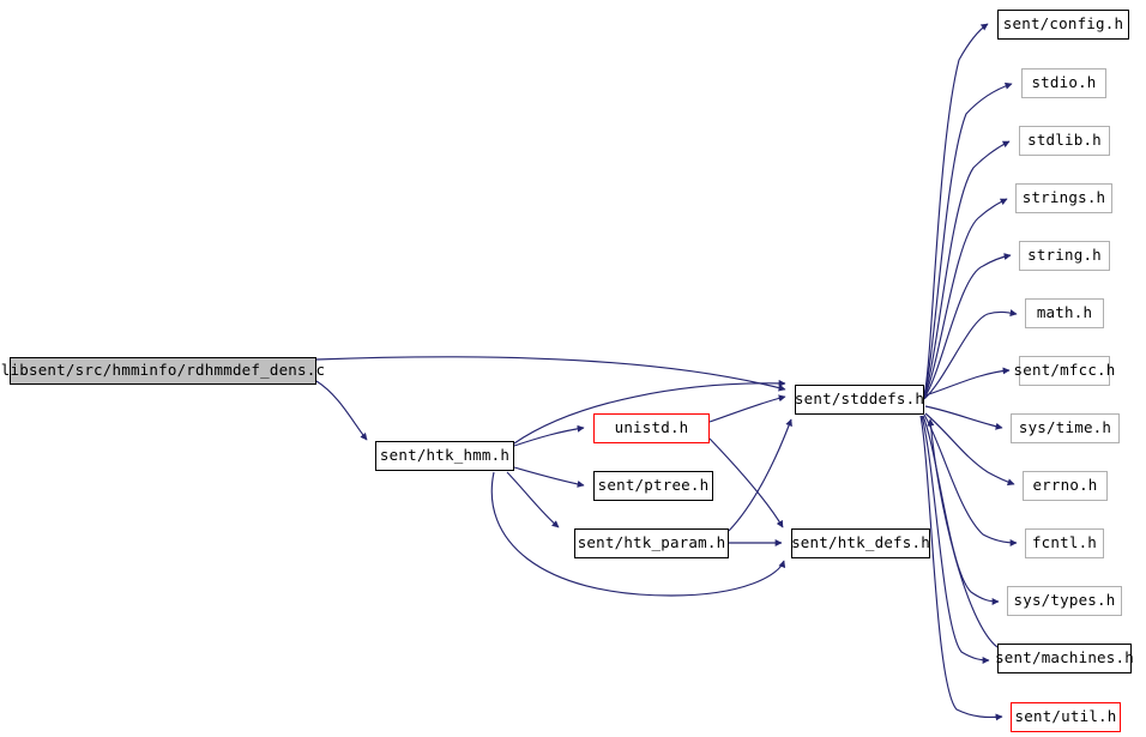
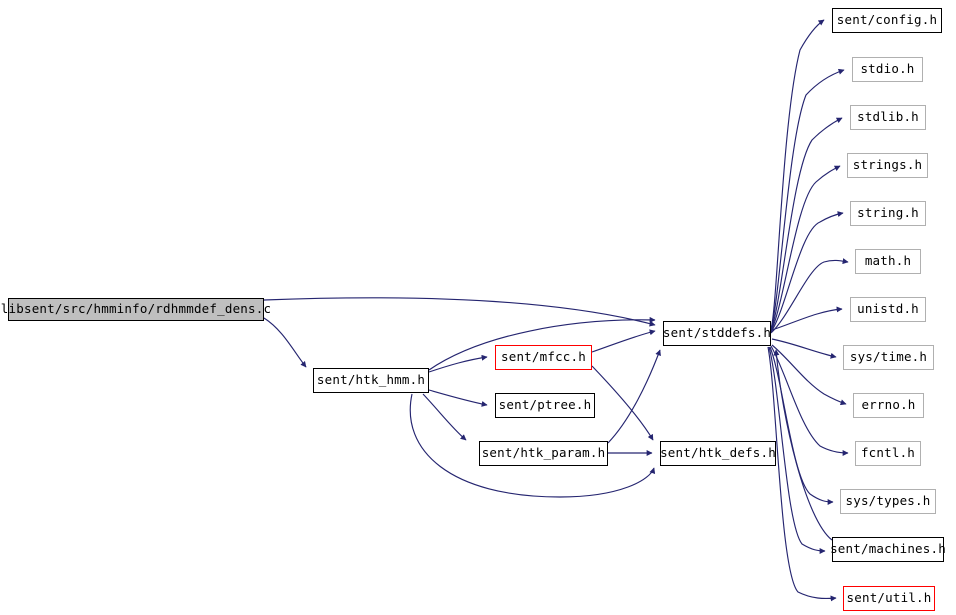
  libsent/src/hmminfo/rdhmmdef_dens.c
  sent/htk_hmm.h
- unistd.h
+ sent/mfcc.h
  sent/ptree.h
  sent/htk_param.h
  sent/stddefs.h
  sent/htk_defs.h
  sent/config.h
  stdio.h
  stdlib.h
  strings.h
  string.h
  math.h
- sent/mfcc.h
+ unistd.h
  sys/time.h
  errno.h
  fcntl.h
  sys/types.h
  sent/machines.h
  sent/util.h
